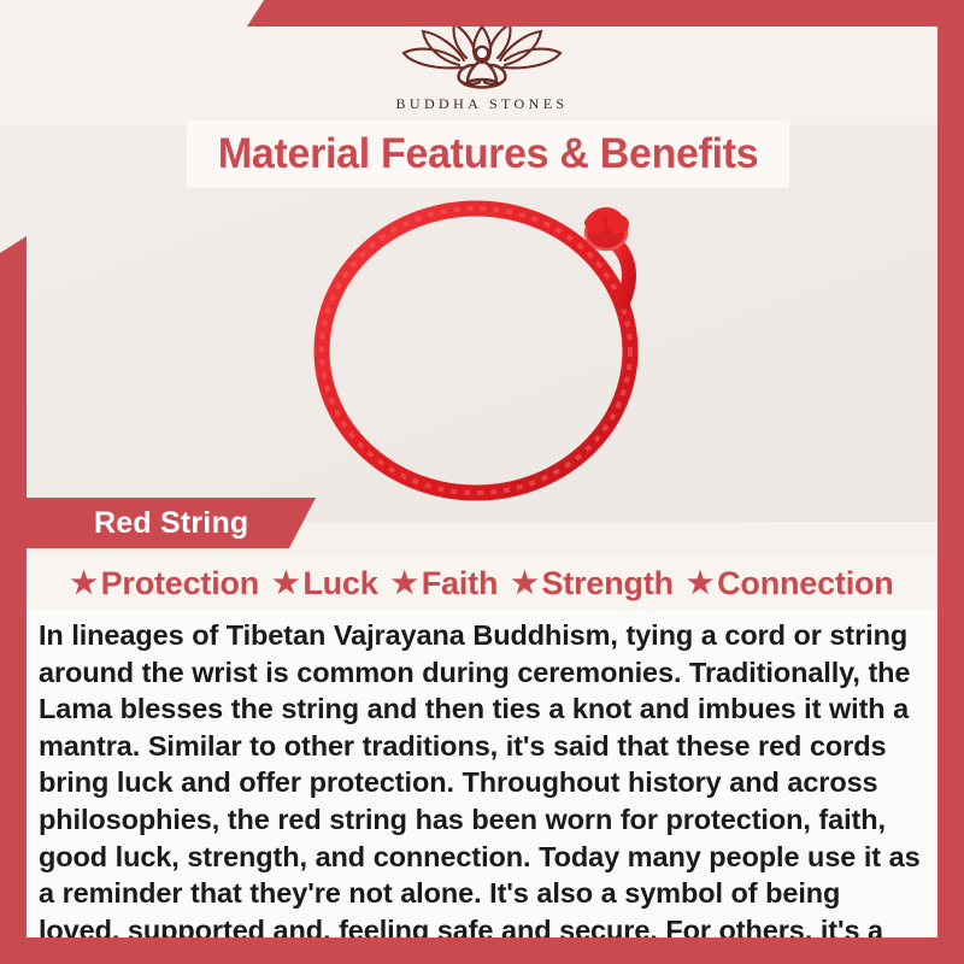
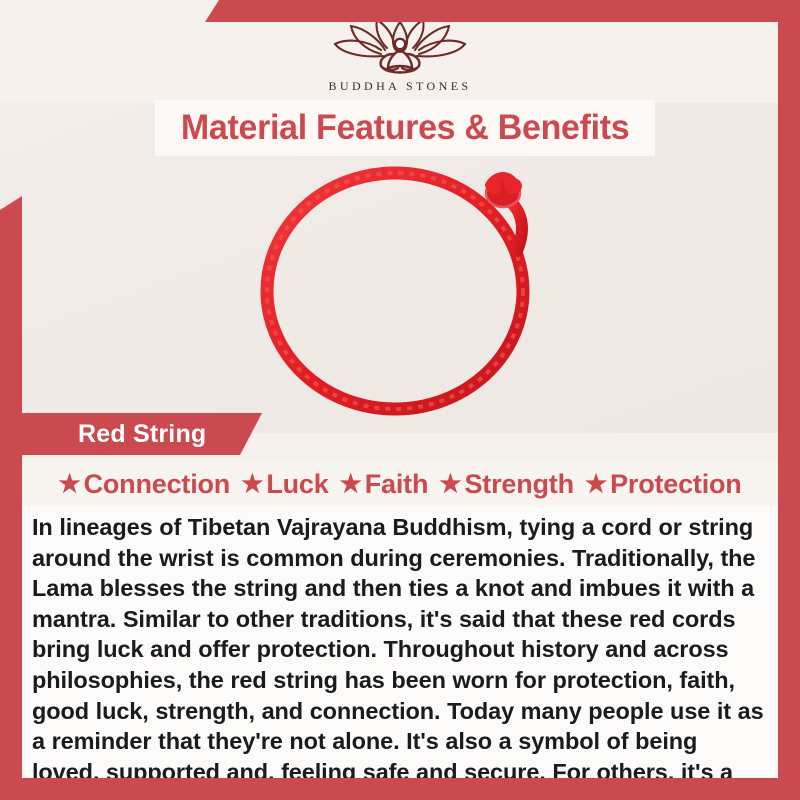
  BUDDHA STONES
  Material Features & Benefits
  Red String
  ★
- Protection
+ Connection
  ★
  Luck
  ★
  Faith
  ★
  Strength
  ★
- Connection
+ Protection
  In lineages of Tibetan Vajrayana Buddhism, tying a cord or string around the wrist is common during ceremonies. Traditionally, the Lama blesses the string and then ties a knot and imbues it with a mantra. Similar to other traditions, it's said that these red cords bring luck and offer protection. Throughout history and across philosophies, the red string has been worn for protection, faith, good luck, strength, and connection. Today many people use it as a reminder that they're not alone. It's also a symbol of being loved, supported and, feeling safe and secure. For others, it's a
